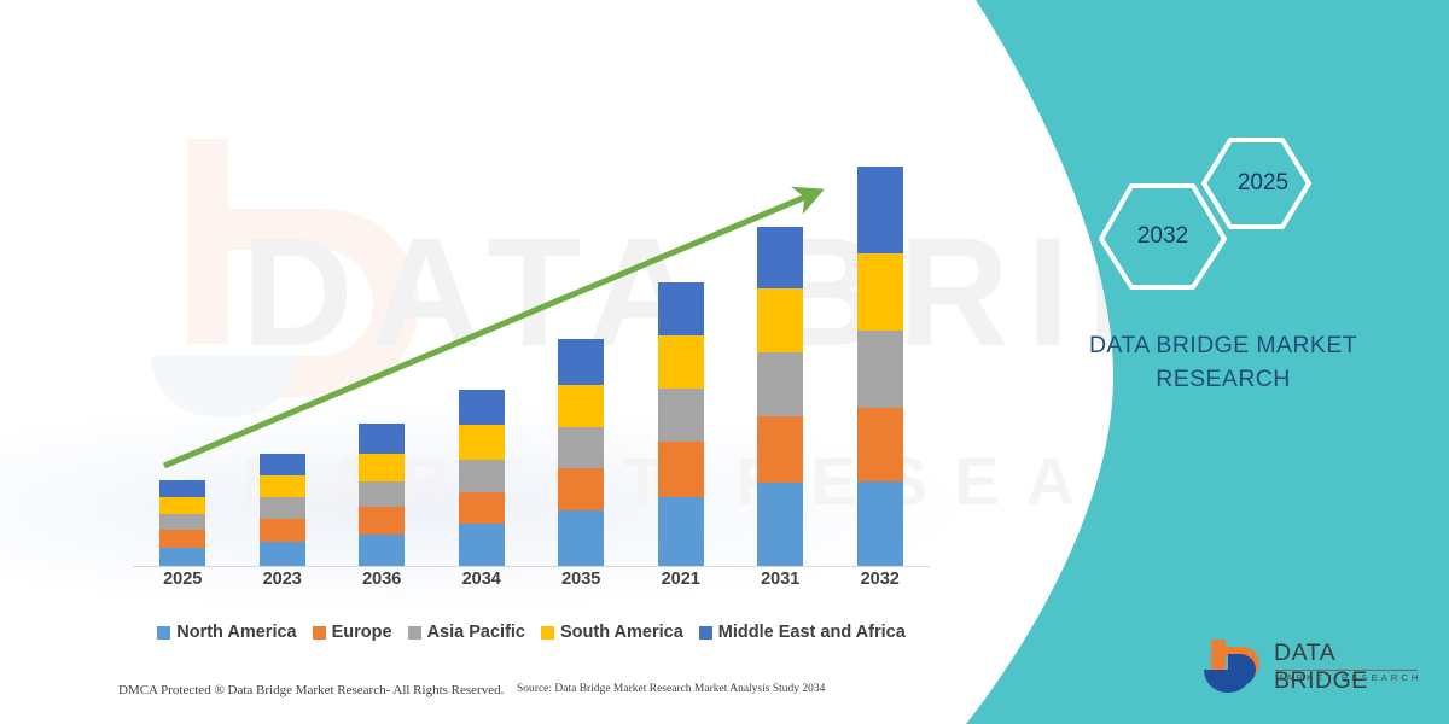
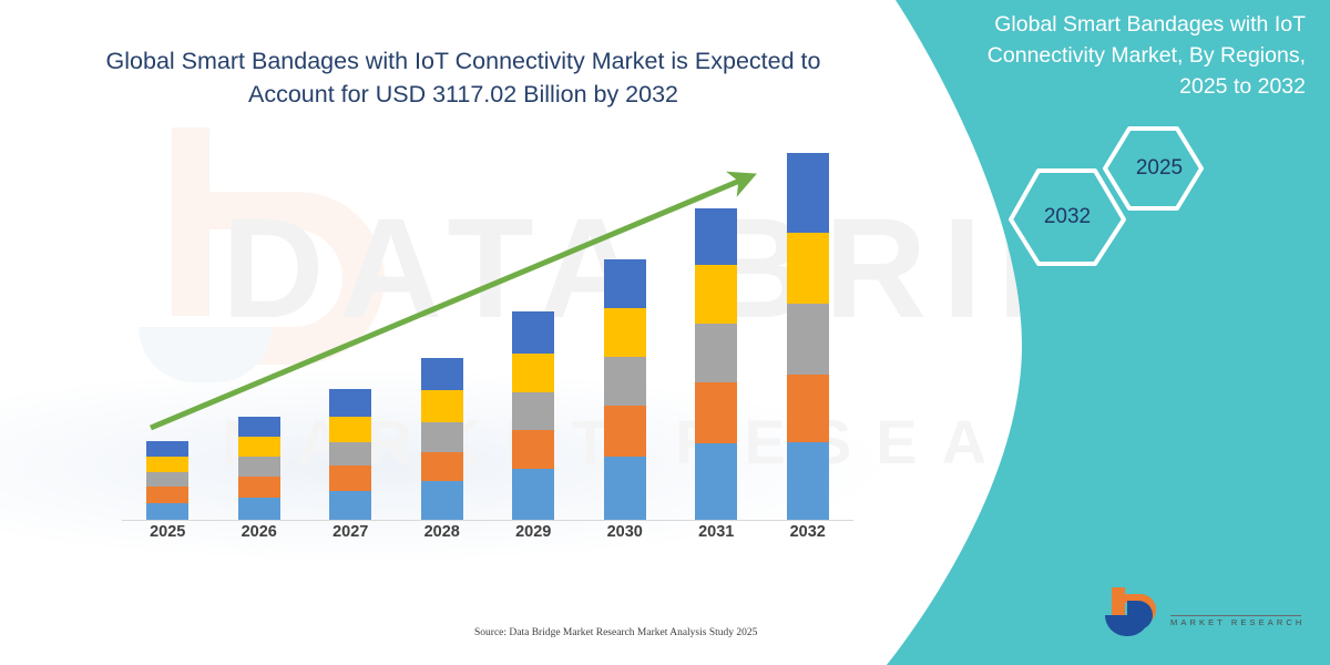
  DATA BRI
+ Global Smart Bandages with IoT Connectivity Market is Expected to Account for USD 3117.02 Billion by 2032
  2025
- 2023
+ 2026
- 2036
+ 2027
- 2034
+ 2028
- 2035
+ 2029
- 2021
+ 2030
  2031
  2032
- North America
- Europe
- Asia Pacific
- South America
- Middle East and Africa
- DMCA Protected ® Data Bridge Market Research- All Rights Reserved.
- Source: Data Bridge Market Research Market Analysis Study 2034
+ Source: Data Bridge Market Research Market Analysis Study 2025
+ Global Smart Bandages with IoT Connectivity Market, By Regions, 2025 to 2032
  2025
  2032
- DATA BRIDGE MARKET RESEARCH
- DATA BRIDGE
  MARKET RESEARCH
